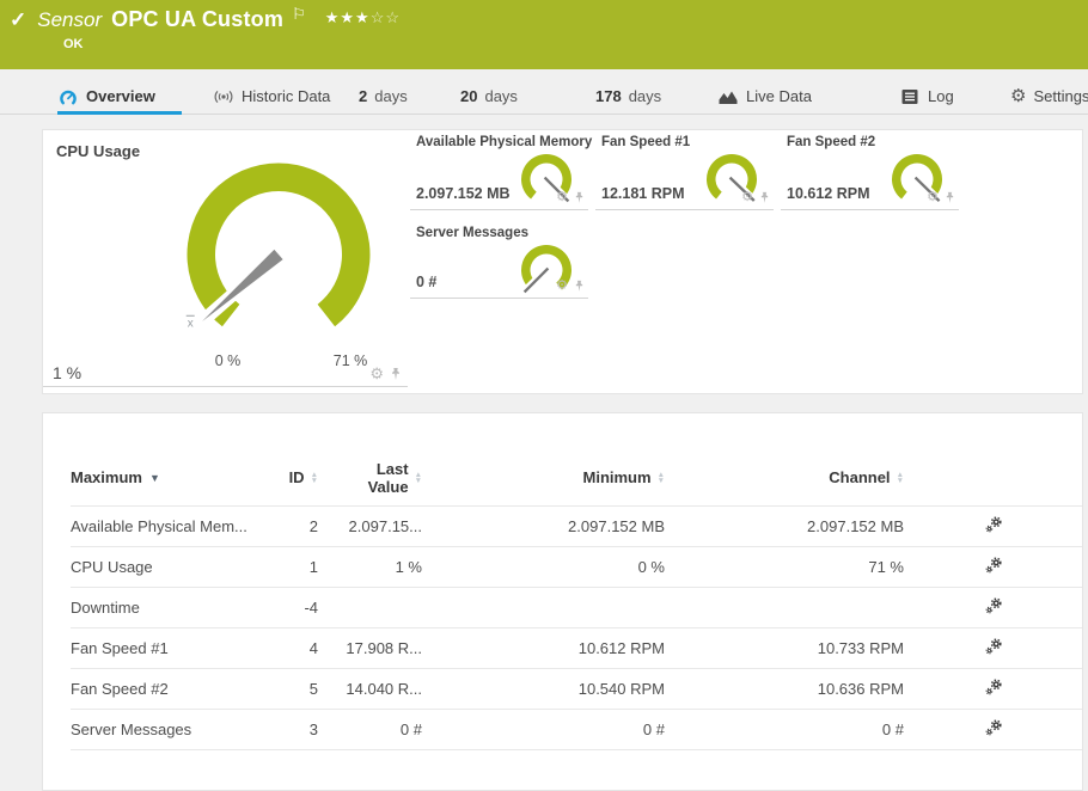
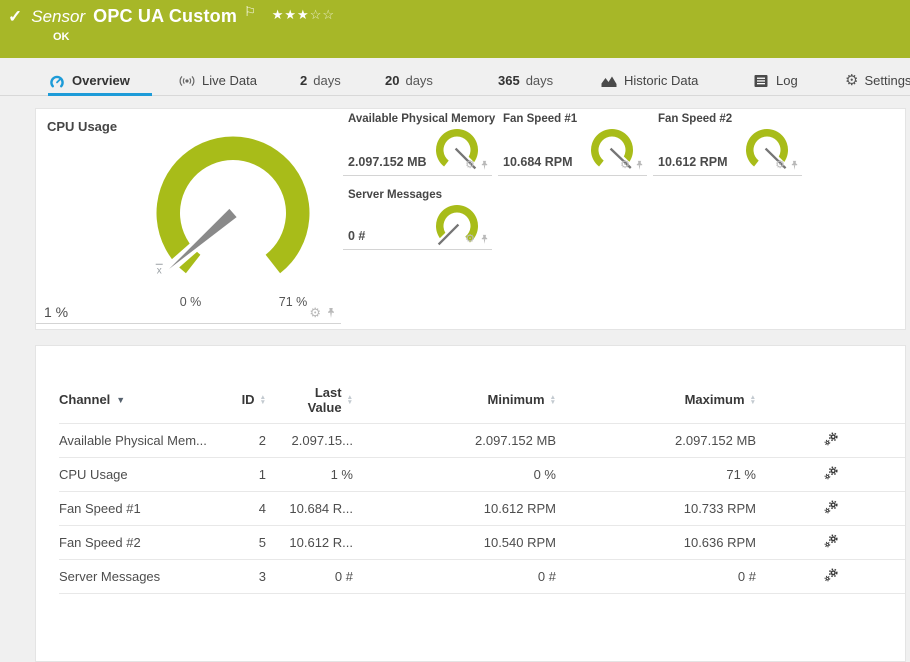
  ✓
  Sensor
  OPC UA Custom
  ⚐
  ★★★☆☆
  OK
  Overview
- Historic Data
+ Live Data
  2
  days
  20
  days
- 178
+ 365
  days
- Live Data
+ Historic Data
  Log
  ⚙
  Settings
  CPU Usage
  x
  0 %
  71 %
  1 %
  ⚙
  Available Physical Memory
  2.097.152 MB
  ⚙
  Fan Speed #1
- 12.181 RPM
+ 10.684 RPM
  ⚙
  Fan Speed #2
  10.612 RPM
  ⚙
  Server Messages
  0 #
  ⚙
- Maximum
+ Channel
  ▼
  ID
  Last
  Value
  Minimum
- Channel
+ Maximum
  Available Physical Mem...
  2
  2.097.15...
  2.097.152 MB
  2.097.152 MB
  CPU Usage
  1
  1 %
  0 %
  71 %
- Downtime
- -4
  Fan Speed #1
  4
- 17.908 R...
+ 10.684 R...
  10.612 RPM
  10.733 RPM
  Fan Speed #2
  5
- 14.040 R...
+ 10.612 R...
  10.540 RPM
  10.636 RPM
  Server Messages
  3
  0 #
  0 #
  0 #
